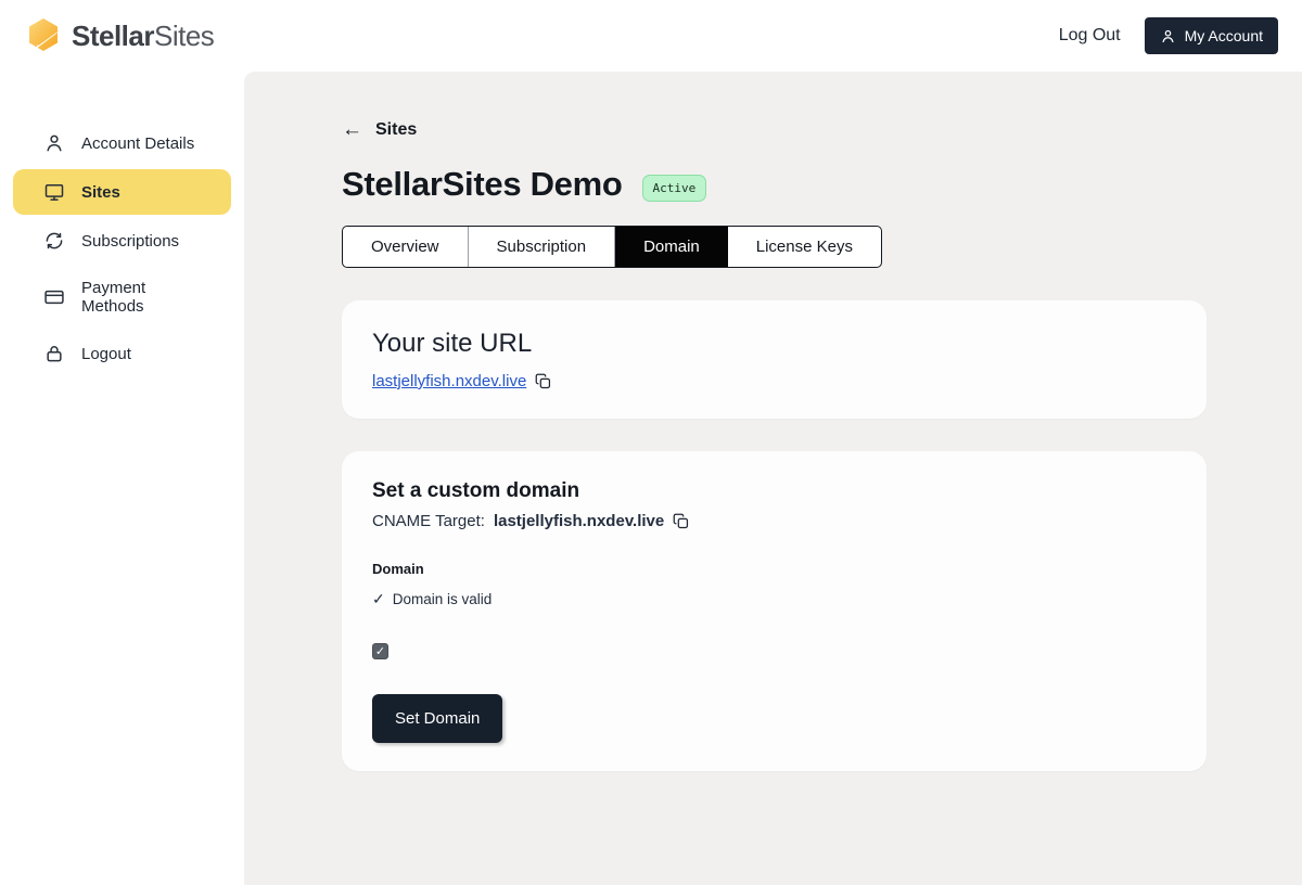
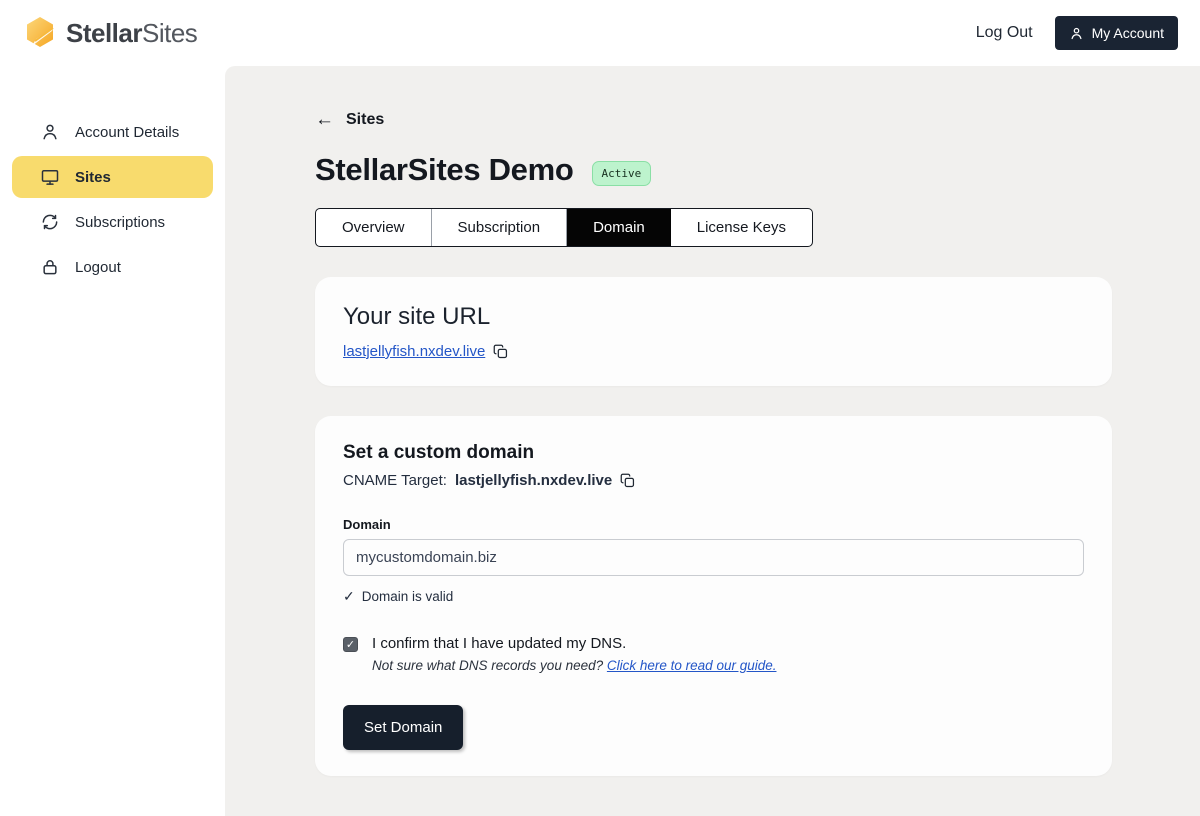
  StellarSites
  Log Out
  My Account
  Account Details
  Sites
  Subscriptions
- Payment Methods
  Logout
  ←
  Sites
  StellarSites Demo
  Active
  Overview
  Subscription
  Domain
  License Keys
  Your site URL
  lastjellyfish.nxdev.live
  Set a custom domain
  CNAME Target:
  lastjellyfish.nxdev.live
  Domain
+ mycustomdomain.biz
  ✓
  Domain is valid
  ✓
+ I confirm that I have updated my DNS.
+ Not sure what DNS records you need? Click here to read our guide.
  Set Domain
